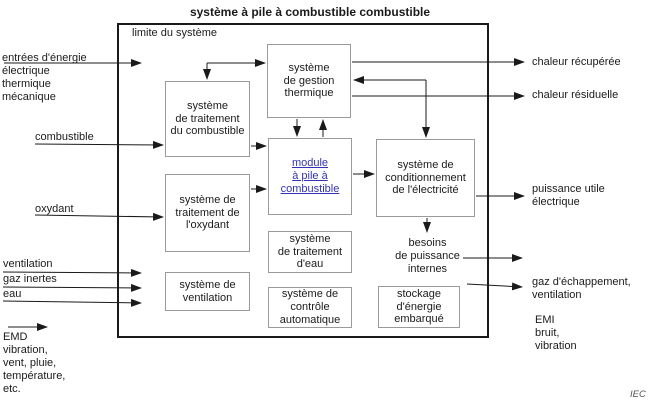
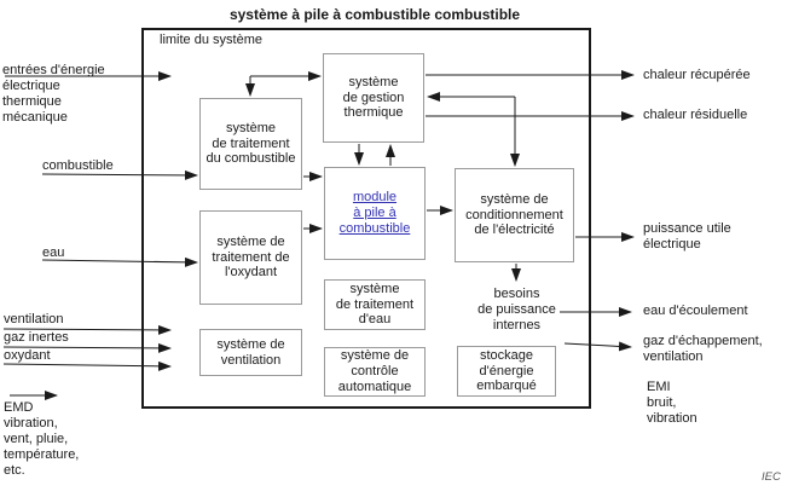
  système à pile à combustible combustible
  limite du système
  système
  de traitement
  du combustible
  système
  de gestion
  thermique
  module
  à pile à
  combustible
  système de
  conditionnement
  de l'électricité
  système de
  traitement de
  l'oxydant
  système
  de traitement
  d'eau
  système de
  ventilation
  système de
  contrôle
  automatique
  stockage
  d'énergie
  embarqué
  besoins
  de puissance
  internes
  entrées d'énergie
  électrique
  thermique
  mécanique
  combustible
- oxydant
+ eau
  ventilation
  gaz inertes
- eau
+ oxydant
  EMD
  vibration,
  vent, pluie,
  température,
  etc.
  chaleur récupérée
  chaleur résiduelle
  puissance utile
  électrique
+ eau d'écoulement
  gaz d'échappement,
  ventilation
  EMI
  bruit,
  vibration
  IEC
